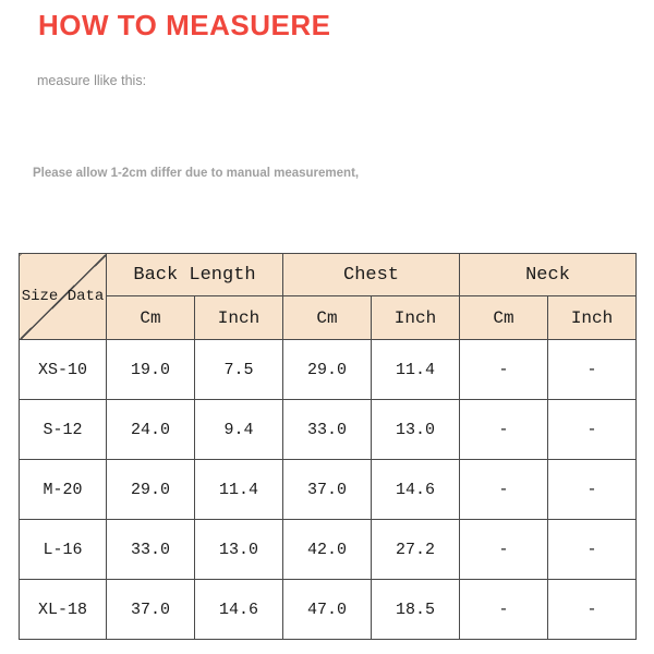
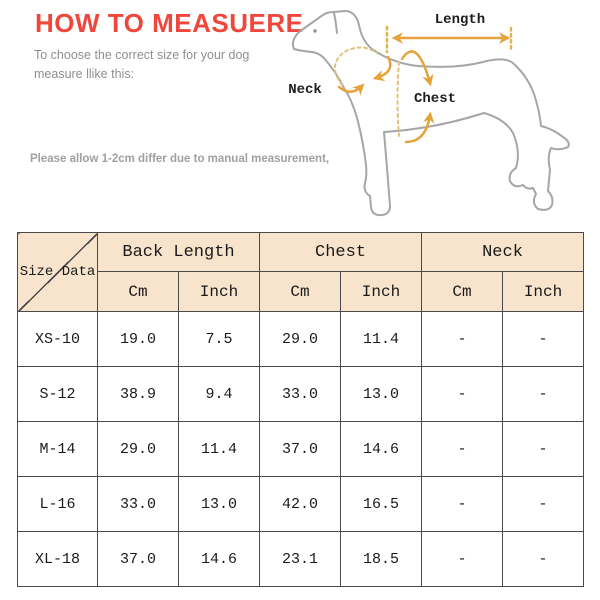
  HOW TO MEASUERE
+ To choose the correct size for your dog
  measure llike this:
  Please allow 1-2cm differ due to manual measurement,
+ Length
+ Neck
+ Chest
  Size Data	Back Length	Chest	Neck
  Cm	Inch	Cm	Inch	Cm	Inch
  XS-10	19.0	7.5	29.0	11.4	-	-
- S-12	24.0	9.4	33.0	13.0	-	-
+ S-12	38.9	9.4	33.0	13.0	-	-
- M-20	29.0	11.4	37.0	14.6	-	-
+ M-14	29.0	11.4	37.0	14.6	-	-
- L-16	33.0	13.0	42.0	27.2	-	-
+ L-16	33.0	13.0	42.0	16.5	-	-
- XL-18	37.0	14.6	47.0	18.5	-	-
+ XL-18	37.0	14.6	23.1	18.5	-	-
